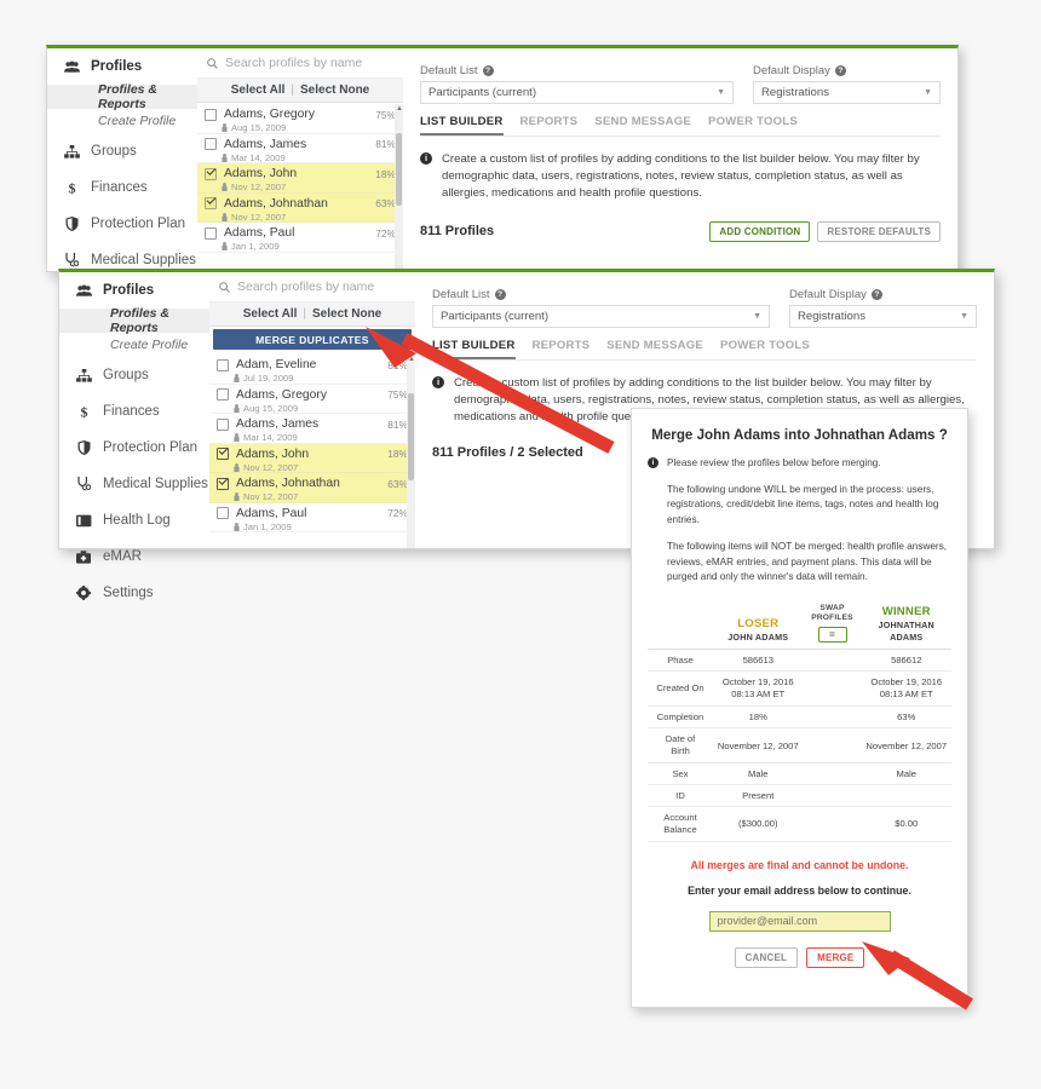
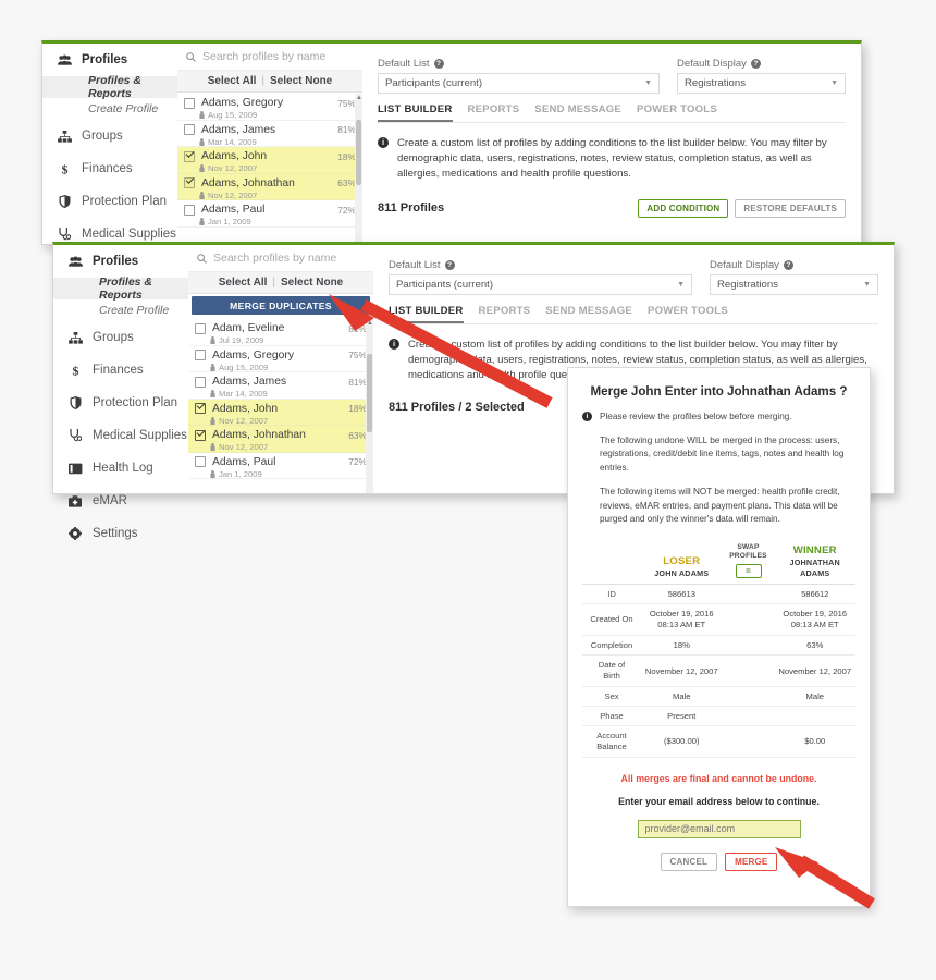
  Profiles
  Profiles & Reports
  Create Profile
  Groups
  $
  Finances
  Protection Plan
  Medical Supplies
  Search profiles by name
  Select All
  |
  Select None
  Adams, Gregory
  75%
  Aug 15, 2009
  Adams, James
  81%
  Mar 14, 2009
  Adams, John
  18%
  Nov 12, 2007
  Adams, Johnathan
  63%
  Nov 12, 2007
  Adams, Paul
  72%
  Jan 1, 2009
  Default List
  Participants (current)
  Default Display
  Registrations
  LIST BUILDER
  REPORTS
  SEND MESSAGE
  POWER TOOLS
  i
  Create a custom list of profiles by adding conditions to the list builder below. You may filter by demographic data, users, registrations, notes, review status, completion status, as well as allergies, medications and health profile questions.
  811 Profiles
  ADD CONDITION
  RESTORE DEFAULTS
  Profiles
  Profiles & Reports
  Create Profile
  Groups
  $
  Finances
  Protection Plan
  Medical Supplies
  Health Log
  eMAR
  Settings
  Search profiles by name
  Select All
  |
  Select None
  MERGE DUPLICATES
  Adam, Eveline
  Jul 19, 2009
  Adams, Gregory
  75%
  Aug 15, 2009
  Adams, James
  81%
  Mar 14, 2009
  Adams, John
  18%
  Nov 12, 2007
  Adams, Johnathan
  63%
  Nov 12, 2007
  Adams, Paul
  72%
  Jan 1, 2009
  Default List
  Participants (current)
  Default Display
  Registrations
  LIST BUILDER
  REPORTS
  SEND MESSAGE
  POWER TOOLS
  i
  Cre custom list of profiles by adding conditions to the list builder below. You may filter by demograpta, users, registrations, notes, review status, completion status, as well as allergies, medications andh profile que
  811 Profiles / 2 Selected
- Merge John Adams into Johnathan Adams ?
+ Merge John Enter into Johnathan Adams ?
  Please review the profiles below before merging.
  The following undone WILL be merged in the process: users, registrations, credit/debit line items, tags, notes and health log entries.
- The following items will NOT be merged: health profile answers, reviews, eMAR entries, and payment plans. This data will be purged and only the winner's data will remain.
+ The following items will NOT be merged: health profile credit, reviews, eMAR entries, and payment plans. This data will be purged and only the winner's data will remain.
  	LOSER JOHN ADAMS	=	WINNER JOHNATHAN ADAMS
- Phase	586613		586612
+ ID	586613		586612
  Created On	October 19, 2016 08:13 AM ET		October 19, 2016 08:13 AM ET
  Completion	18%		63%
  Date of Birth	November 12, 2007		November 12, 2007
  Sex	Male		Male
- ID	Present
+ Phase	Present
  Account Balance	($300.00)		$0.00
  All merges are final and cannot be undone.
  Enter your email address below to continue.
  provider@email.com
  CANCEL
  MERGE
